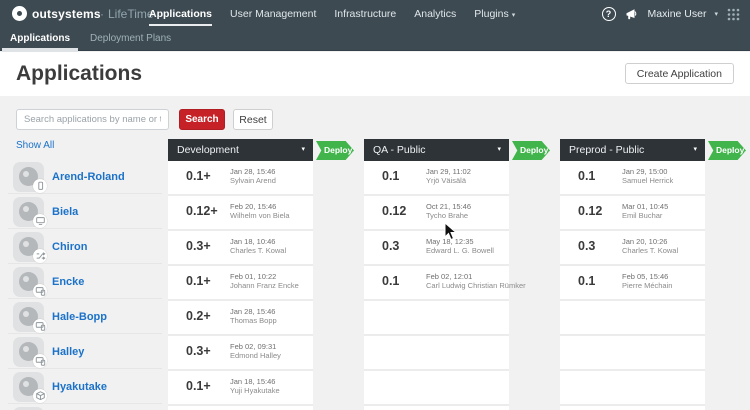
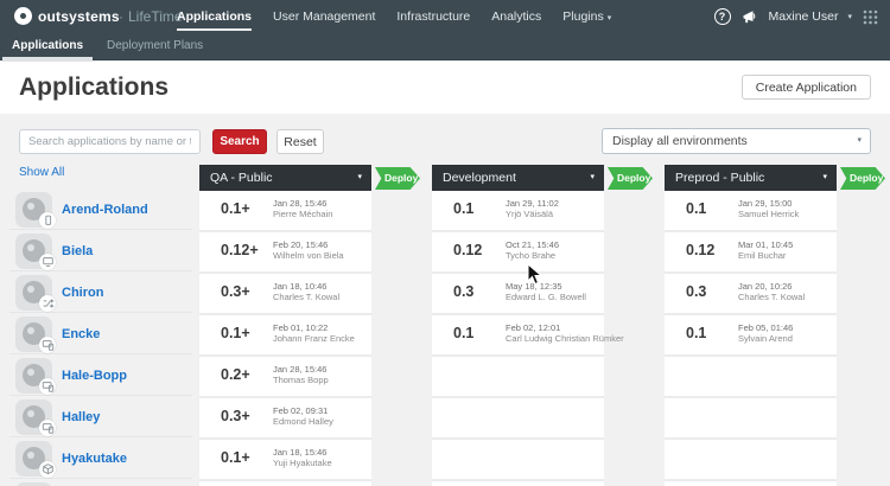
  outsystems
  ·
  LifeTi
  Applications
  User Management
  Infrastructure
  Analytics
  Plugins
  ?
  Maxine User
  Applications Deployment Plans
  Applications
  Create Application
  Search applications by name or
  Search
  Reset
+ Display all environments
  Show All
- Development
+ QA - Public
  Deploy.
- QA - Public
+ Development
  Deploy.
  Preprod - Public
  Deploy.
  Arend-Roland
  0.1+
  Jan 28, 15:46
- Sylvain Arend
+ Pierre Méchain
  0.1
  Jan 29, 11:02
  Yrjö Väisälä
  0.1
  Jan 29, 15:00
  Samuel Herrick
  Biela
  0.12+
  Feb 20, 15:46
  Wilhelm von Biela
  0.12
  Oct 21, 15:46
  Tycho Brahe
  0.12
  Mar 01, 10:45
  Emil Buchar
  Chiron
  0.3+
  Jan 18, 10:46
  Charles T. Kowal
  0.3
  May 18, 12:35
  Edward L. G. Bowell
  0.3
  Jan 20, 10:26
  Charles T. Kowal
  Encke
  0.1+
  Feb 01, 10:22
  Johann Franz Encke
  0.1
  Feb 02, 12:01
  Carl Ludwig Christian Rümker
  0.1
- Feb 05, 15:46
+ Feb 05, 01:46
- Pierre Méchain
+ Sylvain Arend
  Hale-Bopp
  0.2+
  Jan 28, 15:46
  Thomas Bopp
  Halley
  0.3+
  Feb 02, 09:31
  Edmond Halley
  Hyakutake
  0.1+
  Jan 18, 15:46
  Yuji Hyakutake
